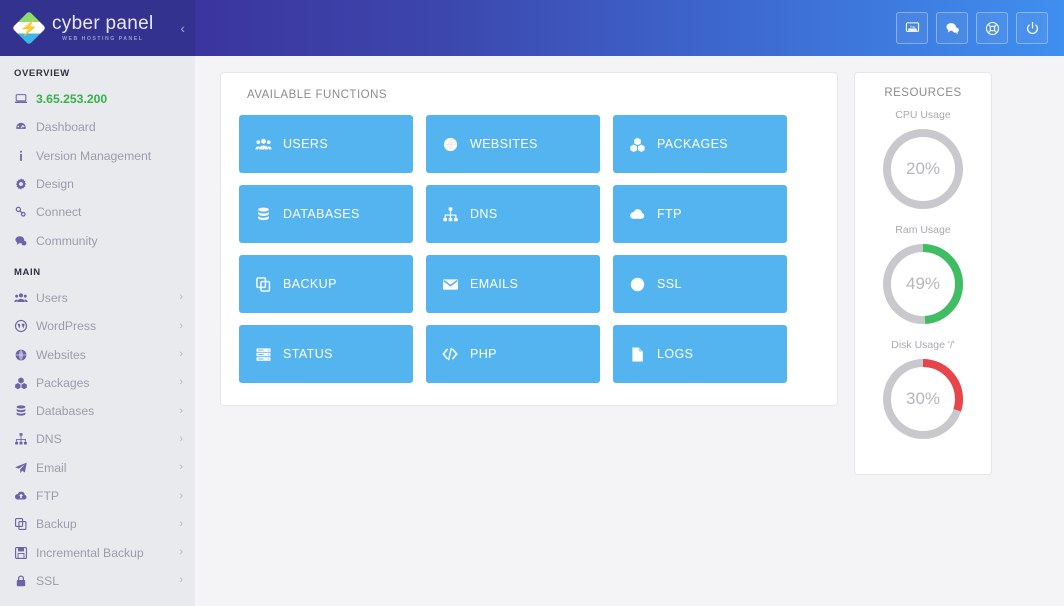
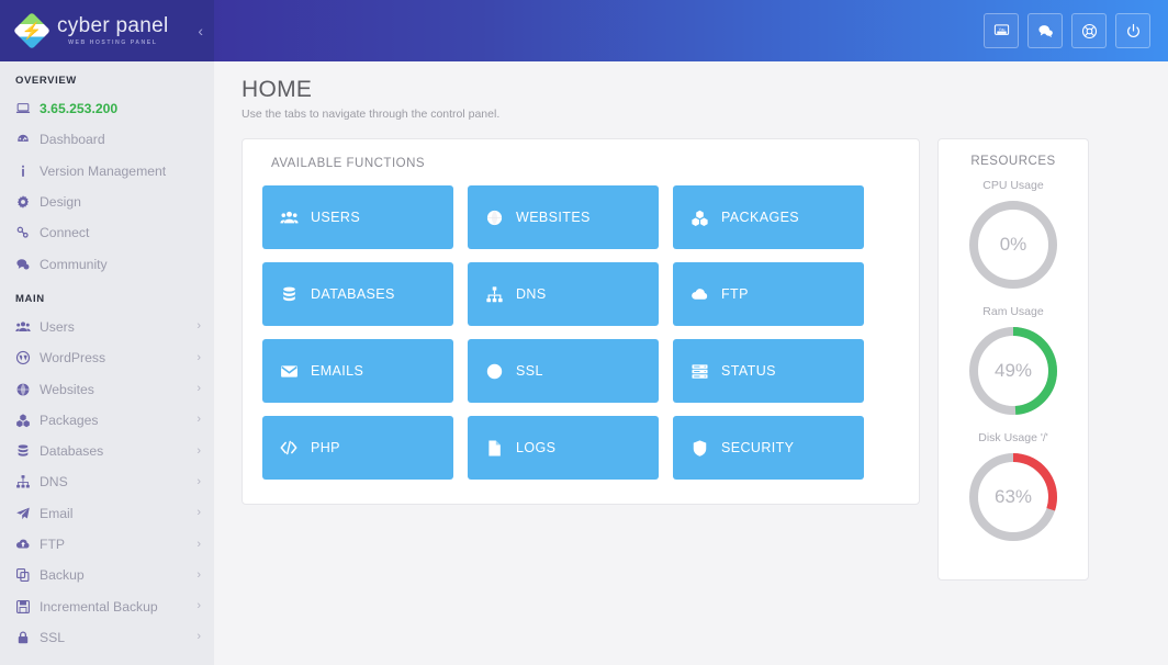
  ⚡
  cyber panel
  ‹
  OVERVIEW
  3.65.253.200
  Dashboard
  Version Management
  Design
  Connect
  Community
  MAIN
  Users
  ›
  WordPress
  ›
  Websites
  ›
  Packages
  ›
  Databases
  ›
  DNS
  ›
  Email
  ›
  FTP
  ›
  Backup
  ›
  Incremental Backup
  ›
  SSL
  ›
+ HOME
+ Use the tabs to navigate through the control panel.
  AVAILABLE FUNCTIONS
  USERS
  WEBSITES
  PACKAGES
  DATABASES
  DNS
  FTP
- BACKUP
  EMAILS
  SSL
  STATUS
  PHP
  LOGS
+ SECURITY
  RESOURCES
  CPU Usage
- 20%
+ 0%
  Ram Usage
  49%
  Disk Usage '/'
- 30%
+ 63%
